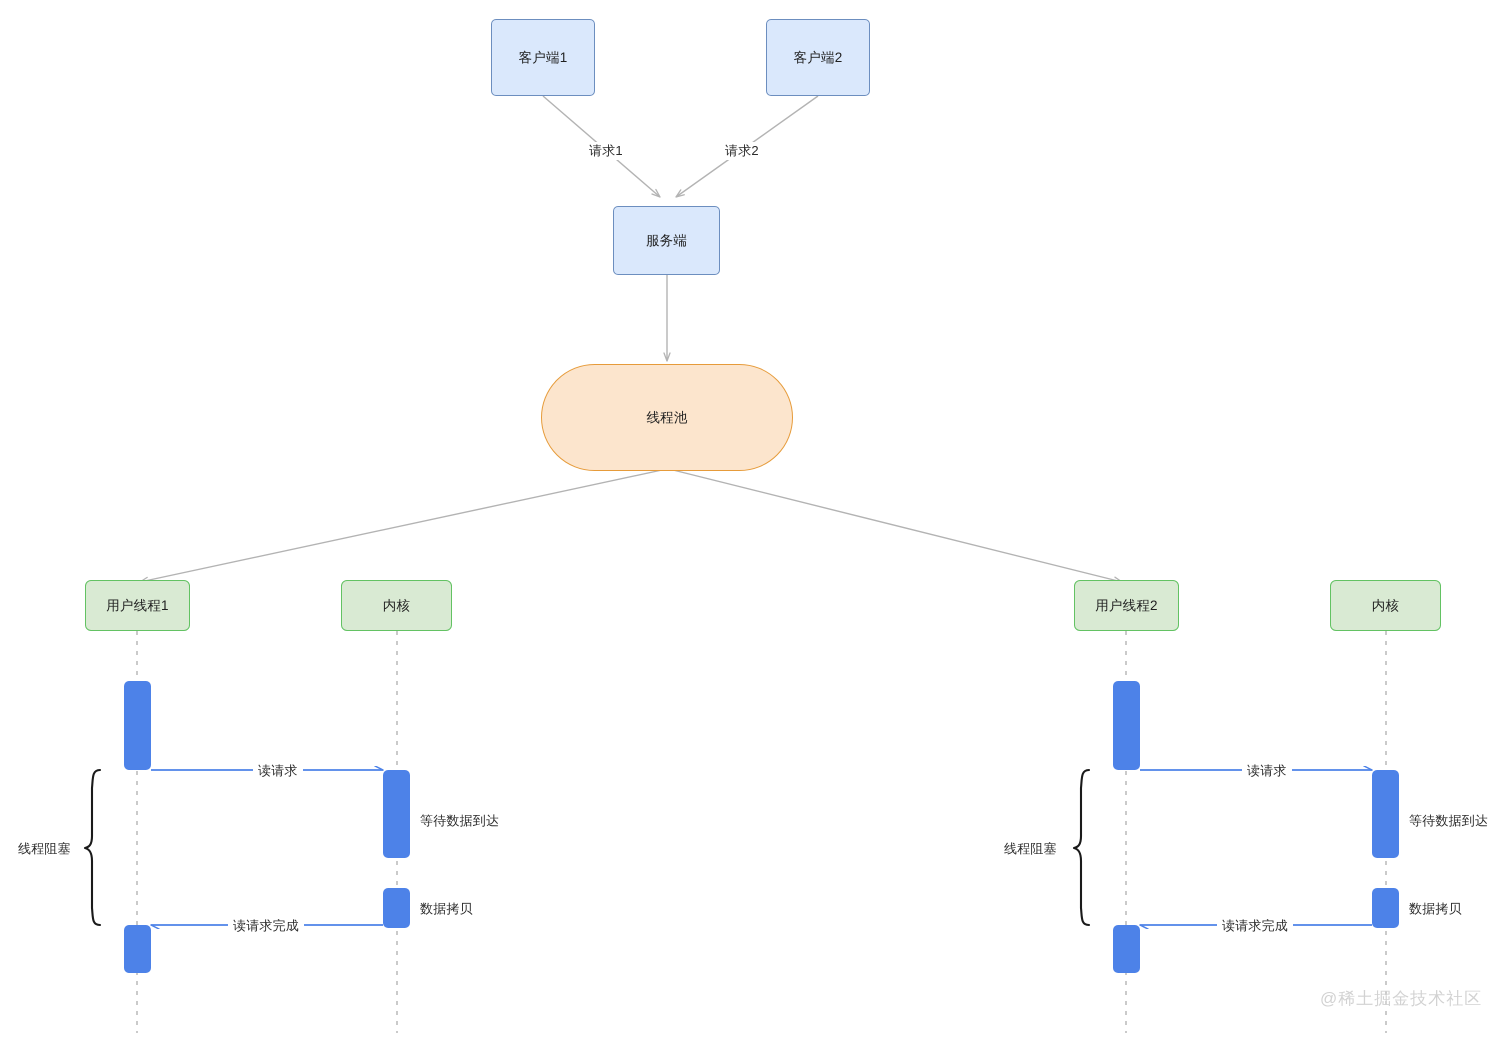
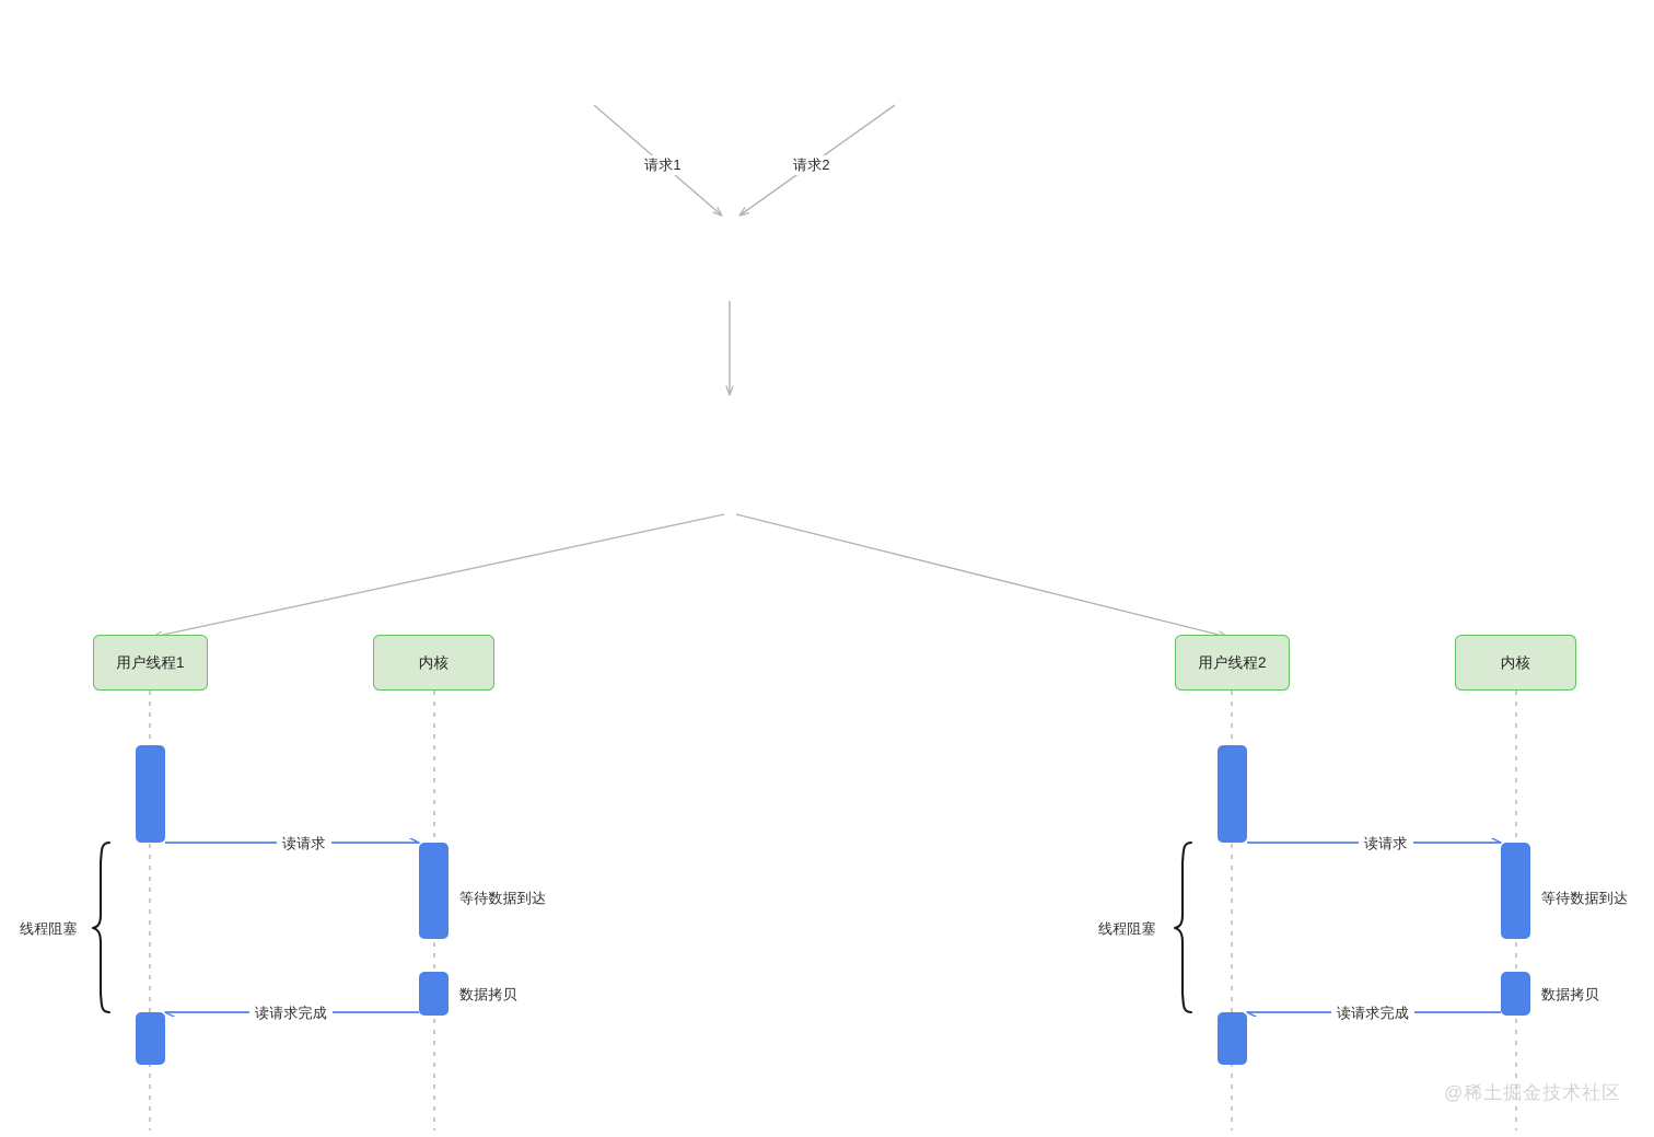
- 客户端1
- 客户端2
- 服务端
- 线程池
  请求1
  请求2
  用户线程1
  内核
  读请求
  读请求完成
  等待数据到达
  数据拷贝
  线程阻塞
  用户线程2
  内核
  读请求
  读请求完成
  等待数据到达
  数据拷贝
  线程阻塞
  @稀土掘金技术社区
